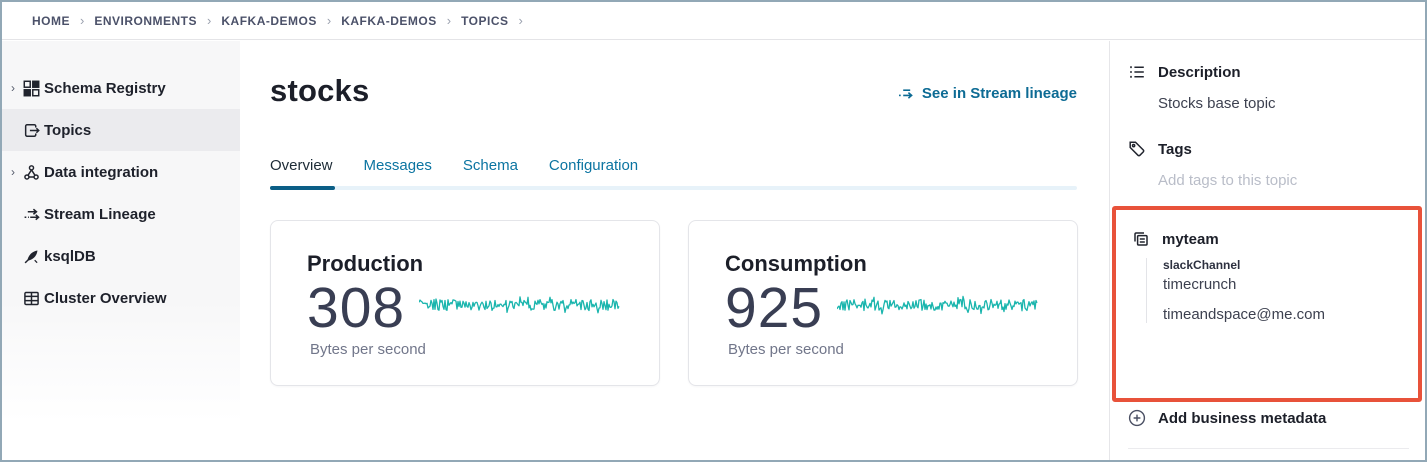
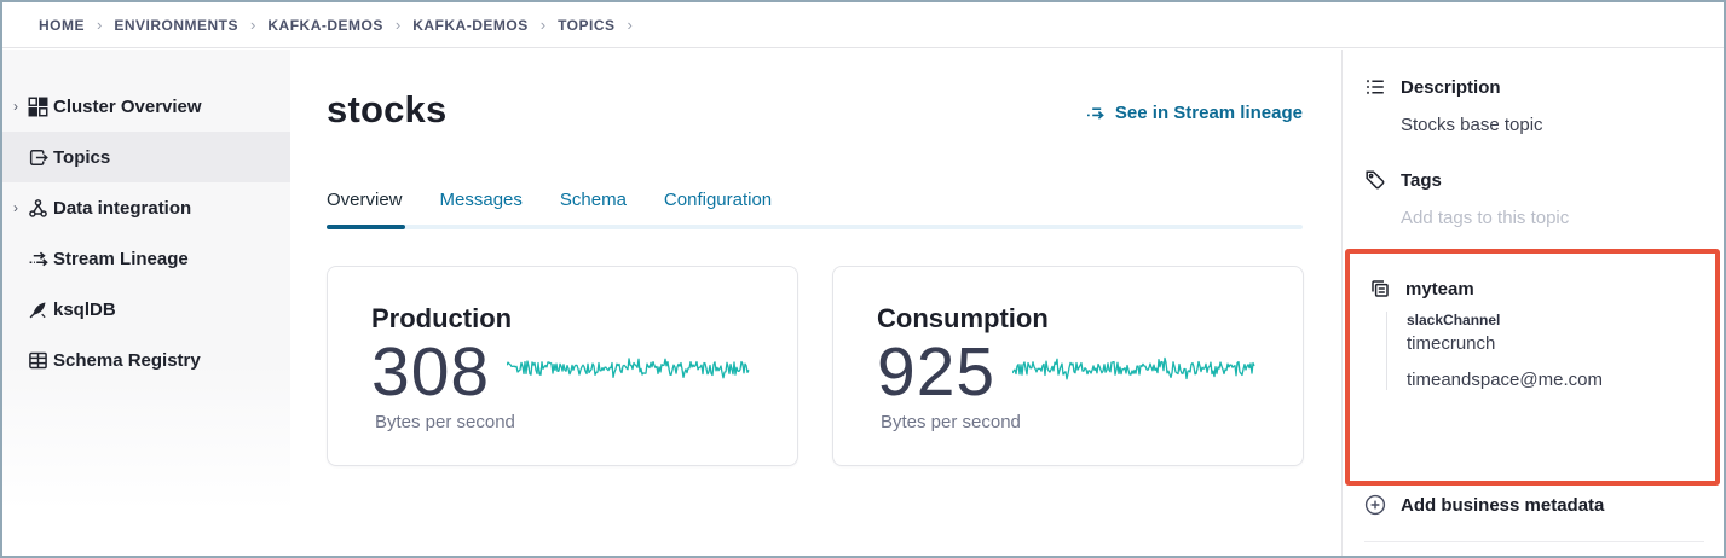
  HOME
  ›
  ENVIRONMENTS
  ›
  KAFKA-DEMOS
  ›
  KAFKA-DEMOS
  ›
  TOPICS
  ›
  ›
- Schema Registry
+ Cluster Overview
  Topics
  ›
  Data integration
  Stream Lineage
  ksqlDB
- Cluster Overview
+ Schema Registry
  stocks
  See in Stream lineage
  Overview
  Messages
  Schema
  Configuration
  Production
  308
  Bytes per second
  Consumption
  925
  Bytes per second
  Description
  Stocks base topic
  Tags
  Add tags to this topic
  myteam
  slackChannel
  timecrunch
  timeandspace@me.com
  Add business metadata
